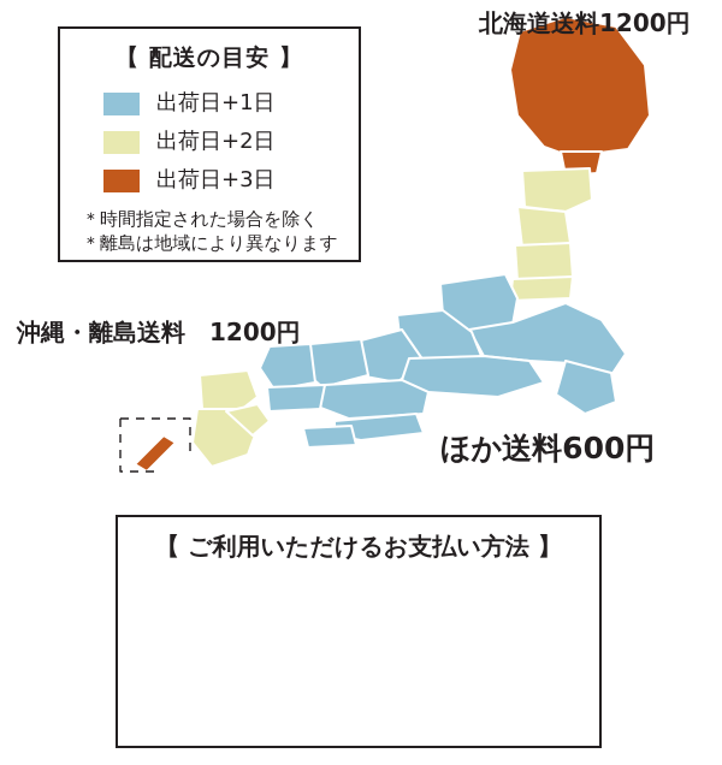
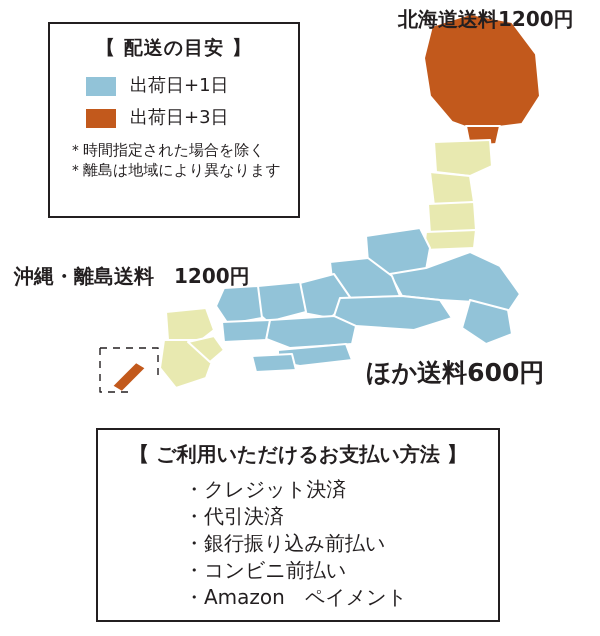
  北海道送料1200円
  沖縄・離島送料 1200円
  ほか送料600円
  【 配送の目安 】
  出荷日+1日
- 出荷日+2日
  出荷日+3日
  ＊時間指定された場合を除く
  ＊離島は地域により異なります
  【 ご利用いただけるお支払い方法 】
+ ・クレジット決済
+ ・代引決済
+ ・銀行振り込み前払い
+ ・コンビニ前払い
+ ・Amazon ペイメント
